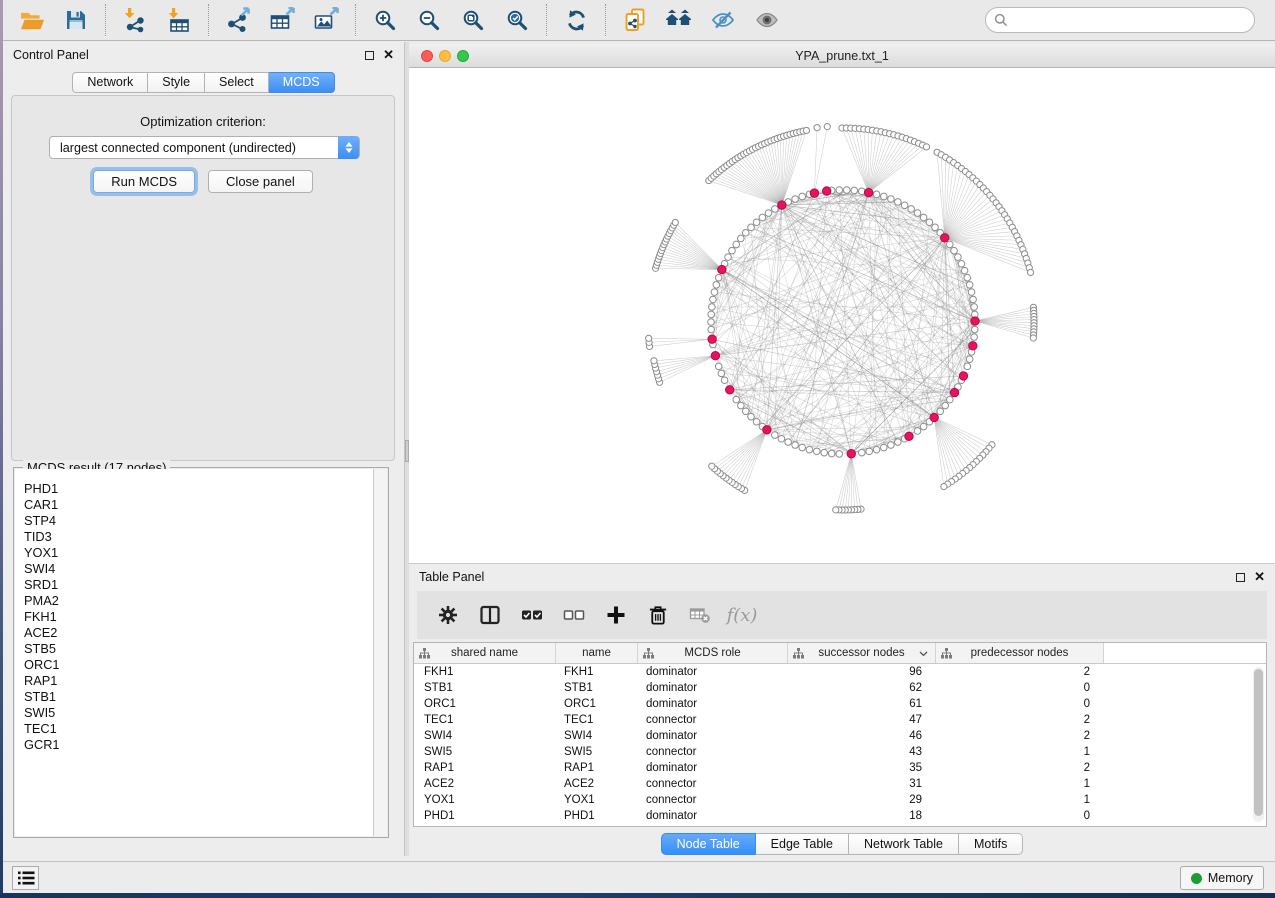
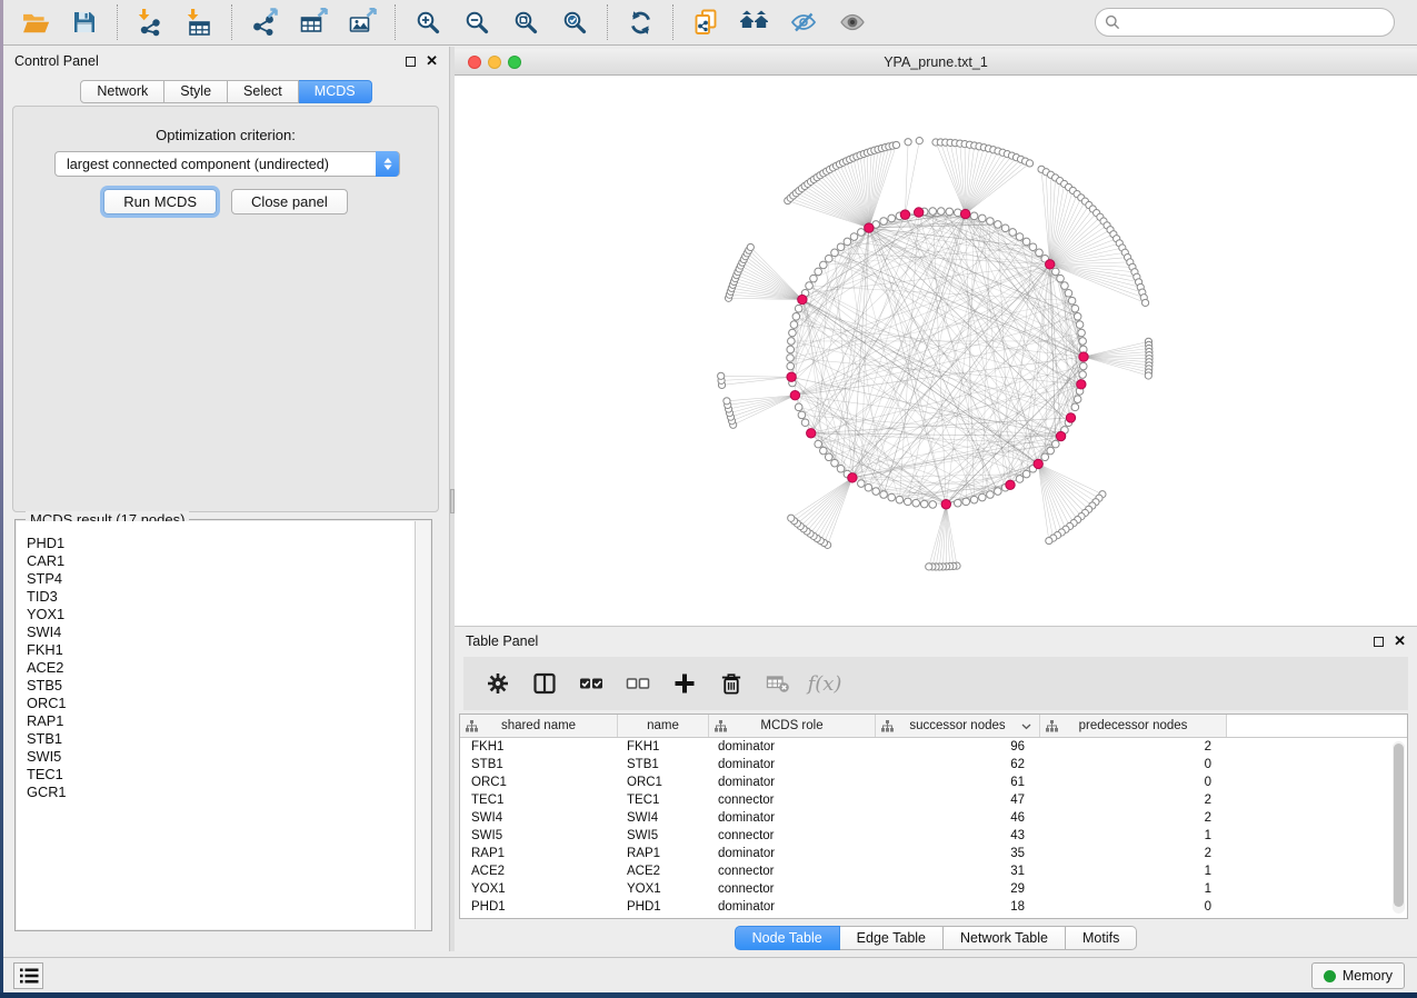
  Control Panel
  ✕
  Network
  Style
  Select
  MCDS
  Optimization criterion:
  largest connected component (undirected)
  Run MCDS
  Close panel
  MCDS result (17 nodes)
  PHD1
  CAR1
  STP4
  TID3
  YOX1
  SWI4
- SRD1
- PMA2
  FKH1
  ACE2
  STB5
  ORC1
  RAP1
  STB1
  SWI5
  TEC1
  GCR1
  YPA_prune.txt_1
  Table Panel
  ✕
  f(x)
  shared name
  name
  MCDS role
  successor nodes
  predecessor nodes
  FKH1
  FKH1
  dominator
  96
  2
  STB1
  STB1
  dominator
  62
  0
  ORC1
  ORC1
  dominator
  61
  0
  TEC1
  TEC1
  connector
  47
  2
  SWI4
  SWI4
  dominator
  46
  2
  SWI5
  SWI5
  connector
  43
  1
  RAP1
  RAP1
  dominator
  35
  2
  ACE2
  ACE2
  connector
  31
  1
  YOX1
  YOX1
  connector
  29
  1
  PHD1
  PHD1
  dominator
  18
  0
  Node Table
  Edge Table
  Network Table
  Motifs
  Memory
